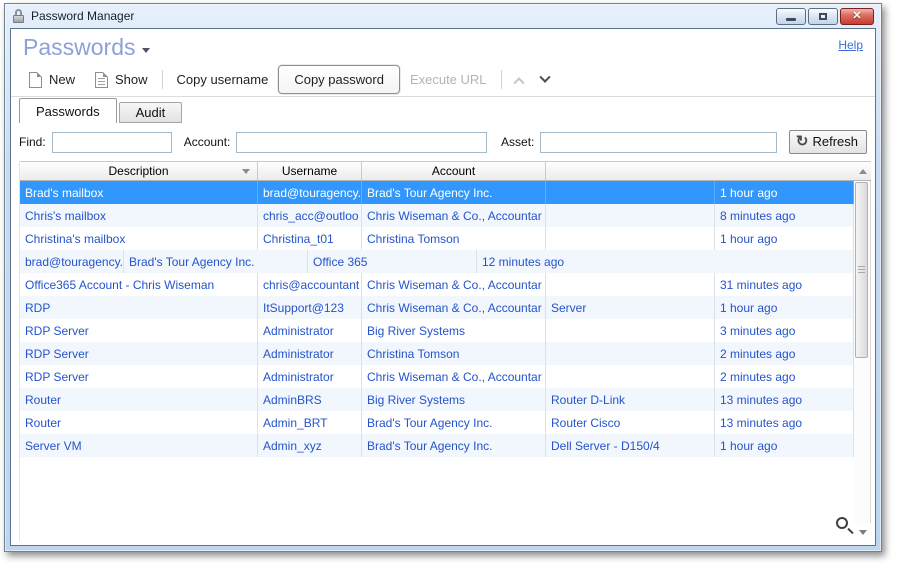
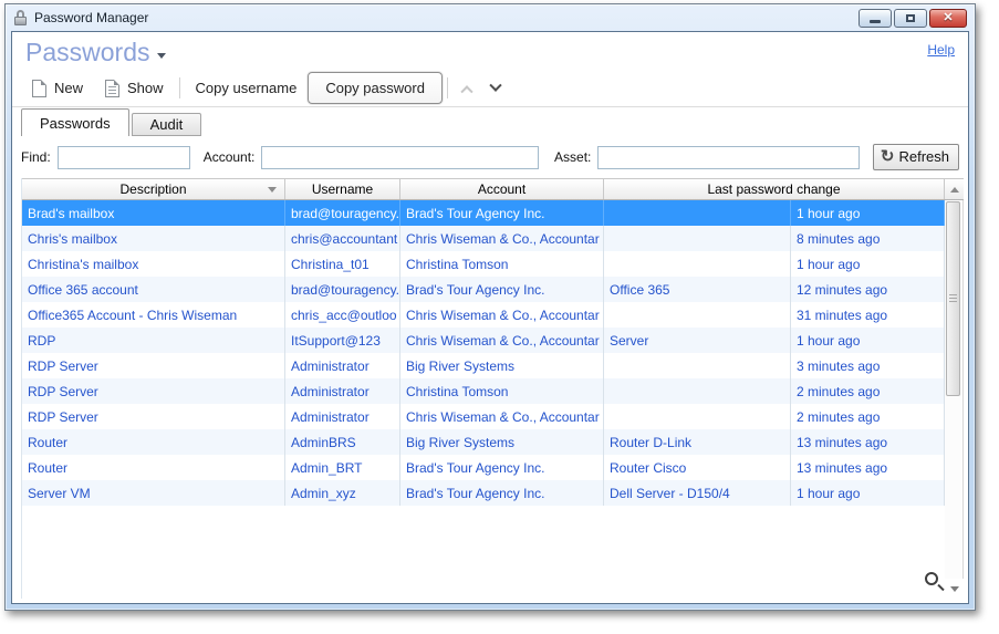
  Password Manager
  ✕
  Passwords
  Help
  New
  Show
  Copy username
  Copy password
- Execute URL
  Passwords
  Audit
  Find:
  Account:
  Asset:
  ↻
  Refresh
  Description
  Username
  Account
+ Last password change
  Brad's mailbox
  brad@touragency.
  Brad's Tour Agency Inc.
  1 hour ago
  Chris's mailbox
- chris_acc@outloo
+ chris@accountant
  Chris Wiseman & Co., Accountar
  8 minutes ago
  Christina's mailbox
  Christina_t01
  Christina Tomson
  1 hour ago
+ Office 365 account
  brad@touragency.
  Brad's Tour Agency Inc.
  Office 365
  12 minutes ago
  Office365 Account - Chris Wiseman
- chris@accountant
+ chris_acc@outloo
  Chris Wiseman & Co., Accountar
  31 minutes ago
  RDP
  ItSupport@123
  Chris Wiseman & Co., Accountar
  Server
  1 hour ago
  RDP Server
  Administrator
  Big River Systems
  3 minutes ago
  RDP Server
  Administrator
  Christina Tomson
  2 minutes ago
  RDP Server
  Administrator
  Chris Wiseman & Co., Accountar
  2 minutes ago
  Router
  AdminBRS
  Big River Systems
  Router D-Link
  13 minutes ago
  Router
  Admin_BRT
  Brad's Tour Agency Inc.
  Router Cisco
  13 minutes ago
  Server VM
  Admin_xyz
  Brad's Tour Agency Inc.
  Dell Server - D150/4
  1 hour ago
